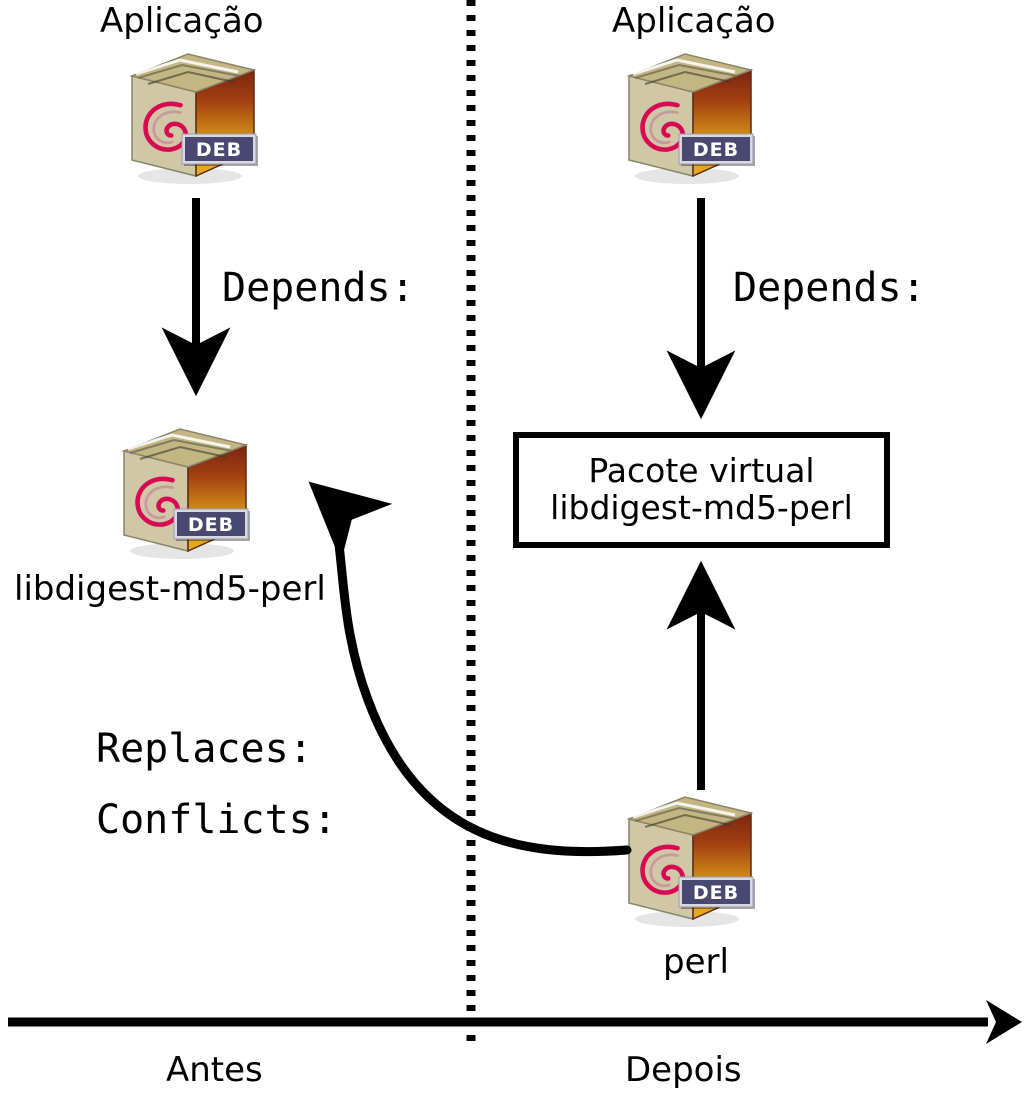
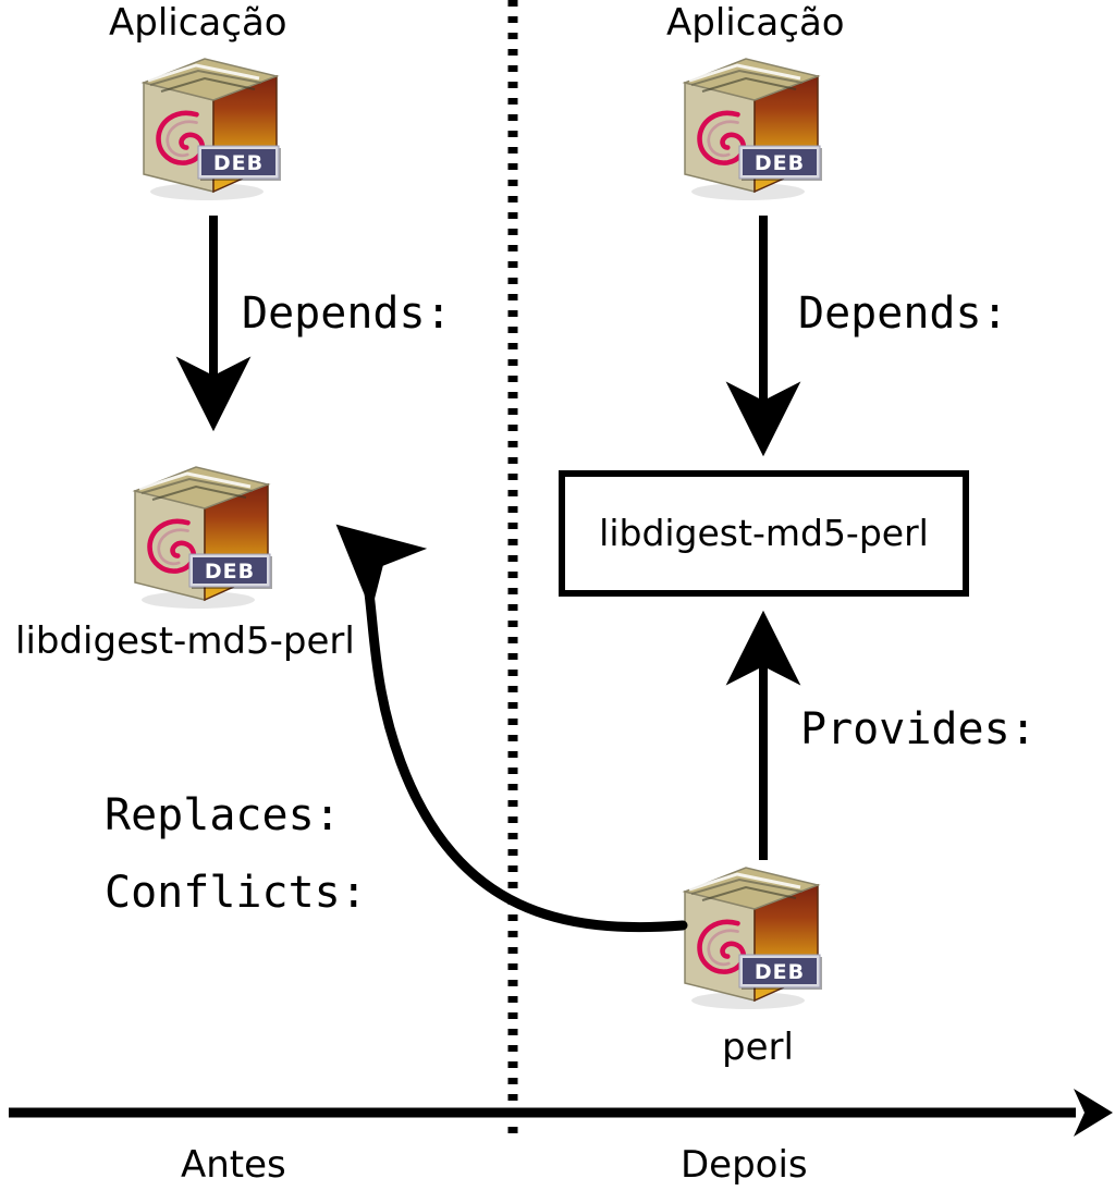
  Aplicação
  Aplicação
  Depends:
  Depends:
  libdigest-md5-perl
- Pacote virtual
  libdigest-md5-perl
+ Provides:
  Replaces:
  Conflicts:
  perl
  Antes
  Depois
